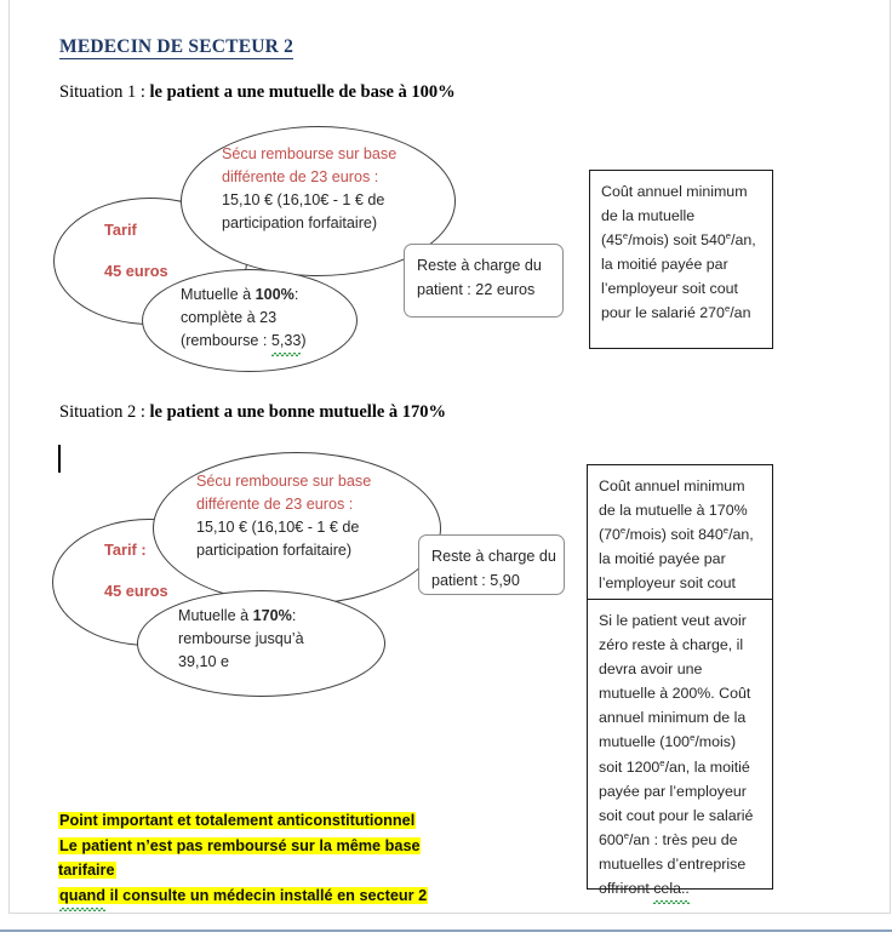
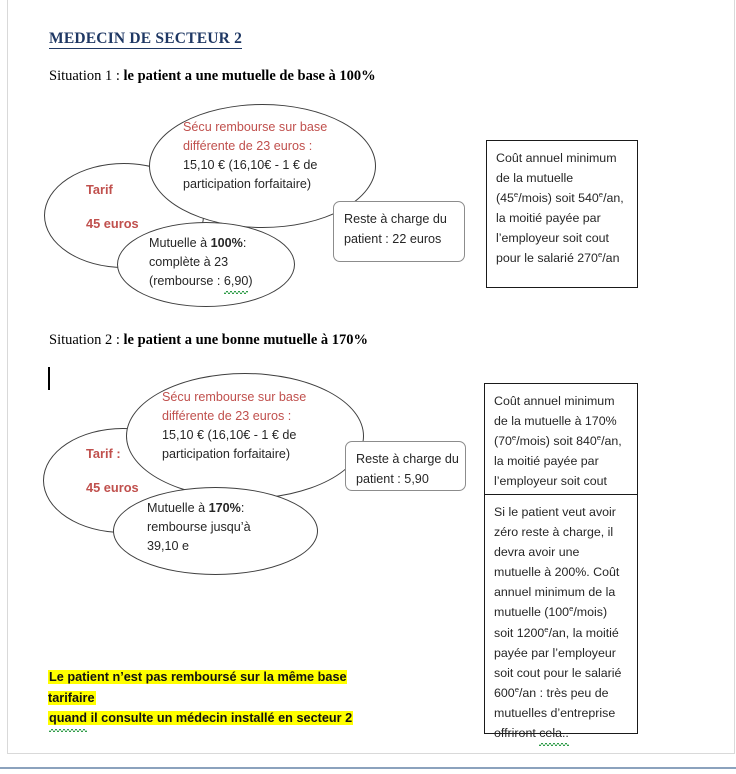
  MEDECIN DE SECTEUR 2
  Situation 1 : le patient a une mutuelle de base à 100%
  Tarif
  45 euros
  Sécu rembourse sur base
  différente de 23 euros :
  15,10 € (16,10€ - 1 € de
  participation forfaitaire)
  Mutuelle à 100%:
  complète à 23
- (rembourse : 5,33)
+ (rembourse : 6,90)
  Reste à charge du
  patient : 22 euros
  Coût annuel minimum
  de la mutuelle
  (45e/mois) soit 540e/an,
  la moitié payée par
  l’employeur soit cout
  pour le salarié 270e/an
  Situation 2 : le patient a une bonne mutuelle à 170%
  Tarif :
  45 euros
  Sécu rembourse sur base
  différente de 23 euros :
  15,10 € (16,10€ - 1 € de
  participation forfaitaire)
  Mutuelle à 170%:
  rembourse jusqu’à
  39,10 e
  Reste à charge du
  patient : 5,90
  Coût annuel minimum
  de la mutuelle à 170%
  (70e/mois) soit 840e/an,
  la moitié payée par
  l’employeur soit cout
  Si le patient veut avoir
  zéro reste à charge, il
  devra avoir une
  mutuelle à 200%. Coût
  annuel minimum de la
  mutuelle (100e/mois)
  soit 1200e/an, la moitié
  payée par l’employeur
  soit cout pour le salarié
  600e/an : très peu de
  mutuelles d’entreprise
  offriront cela..
- Point important et totalement anticonstitutionnel
  Le patient n’est pas remboursé sur la même base tarifaire
  quand il consulte un médecin installé en secteur 2
